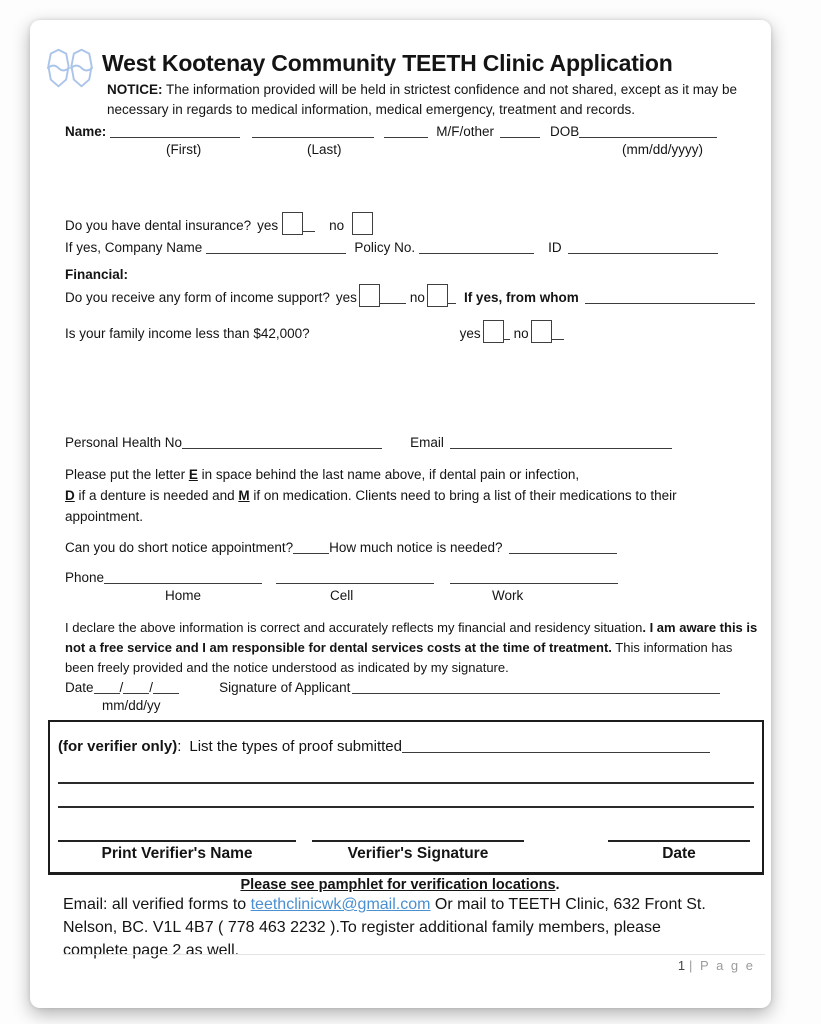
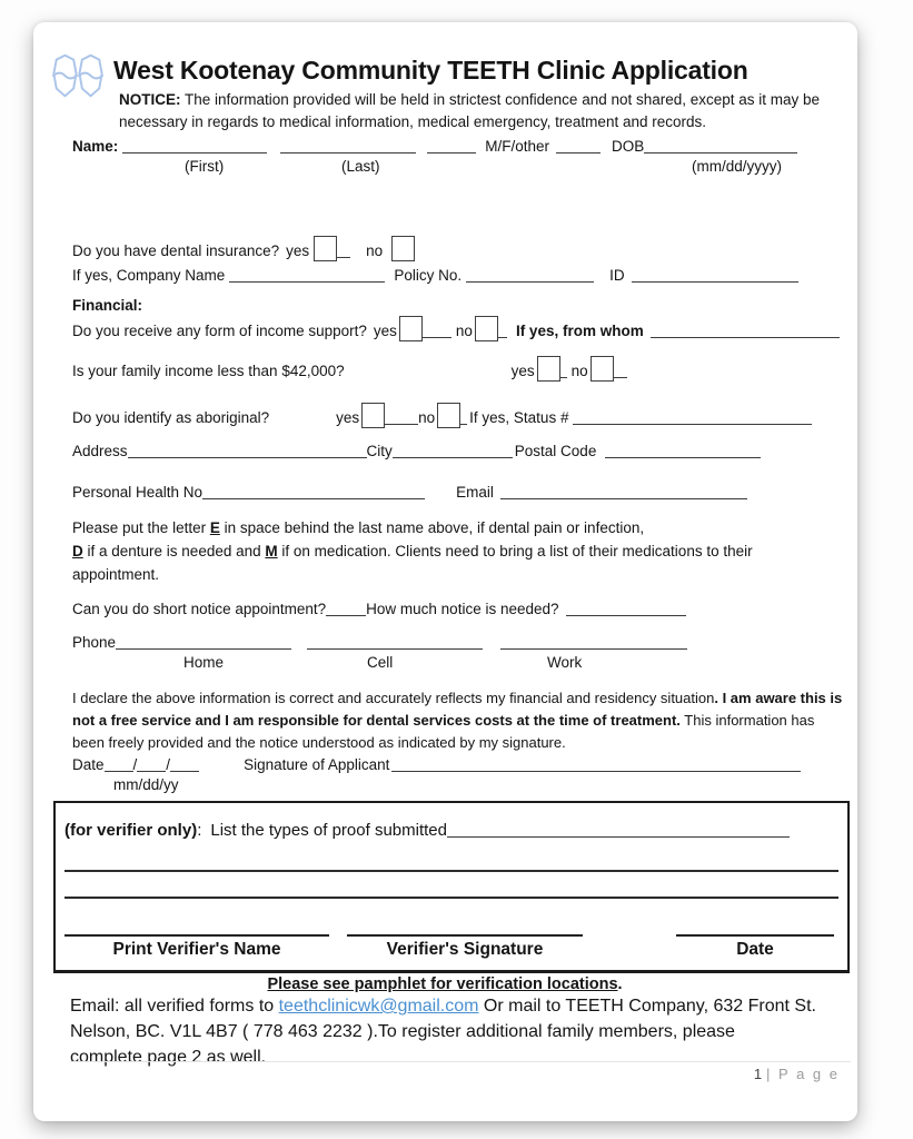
  West Kootenay Community TEETH Clinic Application
  NOTICE: The information provided will be held in strictest confidence and not shared, except as it may be necessary in regards to medical information, medical emergency, treatment and records.
  Name: M/F/other DOB
  (First)
  (Last)
  (mm/dd/yyyy)
  Do you have dental insurance? yes no
  If yes, Company Name Policy No. ID
  Financial:
  Do you receive any form of income support? yes no If yes, from whom
  Is your family income less than $42,000? yes no
+ Do you identify as aboriginal? yes no If yes, Status #
+ Address City Postal Code
  Personal Health No Email
  Please put the letter E in space behind the last name above, if dental pain or infection,
  D if a denture is needed and M if on medication. Clients need to bring a list of their medications to their
  appointment.
  Can you do short notice appointment? How much notice is needed?
  Phone
  Home
  Cell
  Work
  I declare the above information is correct and accurately reflects my financial and residency situation. I am aware this is
  not a free service and I am responsible for dental services costs at the time of treatment. This information has
  been freely provided and the notice understood as indicated by my signature.
  Date / / Signature of Applicant
  mm/dd/yy
  (for verifier only): List the types of proof submitted
  Print Verifier's Name
  Verifier's Signature
  Date
  Please see pamphlet for verification locations.
- Email: all verified forms to teethclinicwk@gmail.com Or mail to TEETH Clinic, 632 Front St.
+ Email: all verified forms to teethclinicwk@gmail.com Or mail to TEETH Company, 632 Front St.
  Nelson, BC. V1L 4B7 ( 778 463 2232 ).To register additional family members, please
  complete page 2 as well.
  1 | P a g e
